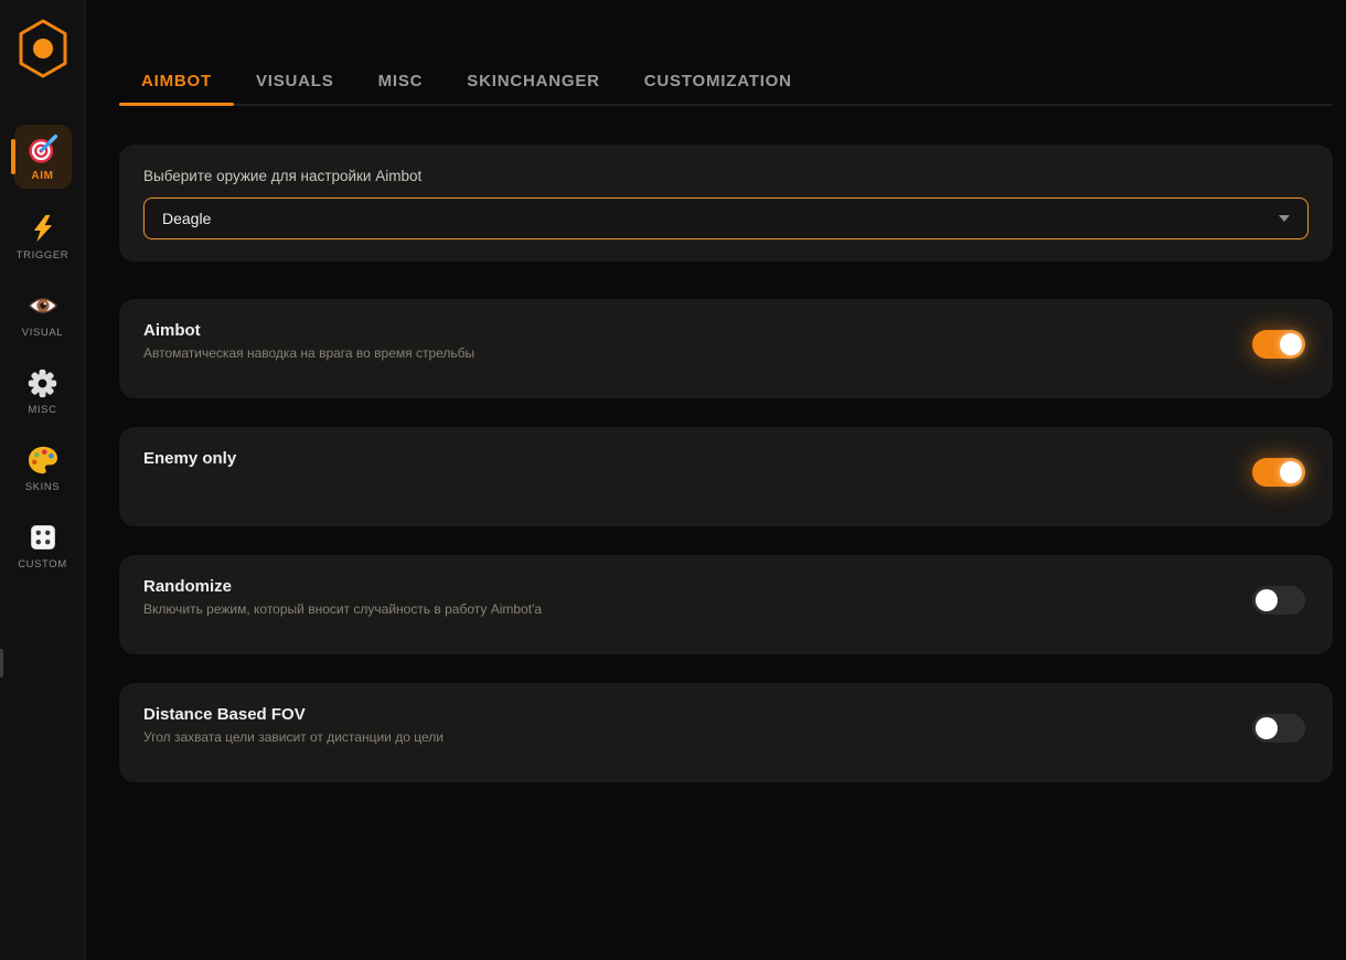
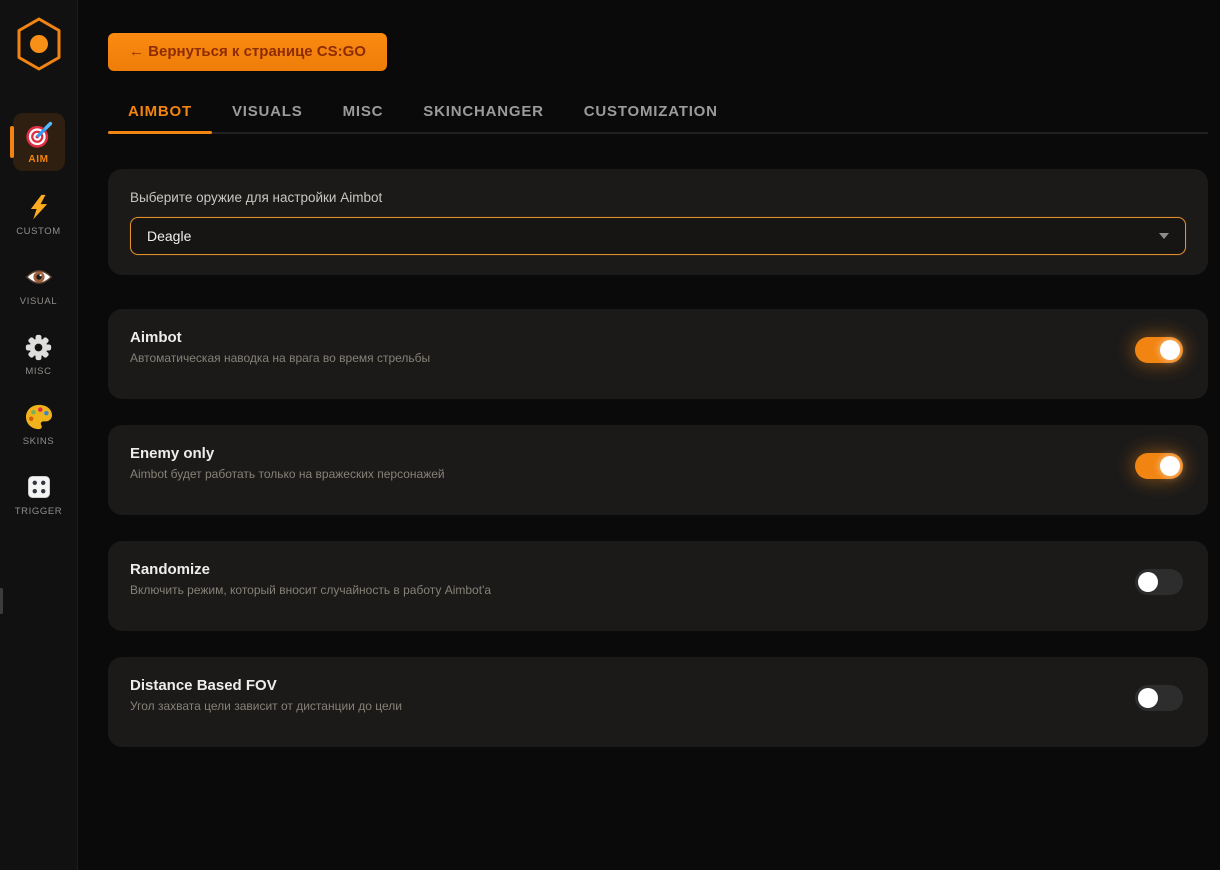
  AIM
- TRIGGER
+ CUSTOM
  VISUAL
  MISC
  SKINS
- CUSTOM
+ TRIGGER
+ ← Вернуться к странице CS:GO
  AIMBOT
  VISUALS
  MISC
  SKINCHANGER
  CUSTOMIZATION
  Выберите оружие для настройки Aimbot
  Deagle
  Aimbot
  Автоматическая наводка на врага во время стрельбы
  Enemy only
+ Aimbot будет работать только на вражеских персонажей
  Randomize
  Включить режим, который вносит случайность в работу Aimbot'а
  Distance Based FOV
  Угол захвата цели зависит от дистанции до цели
